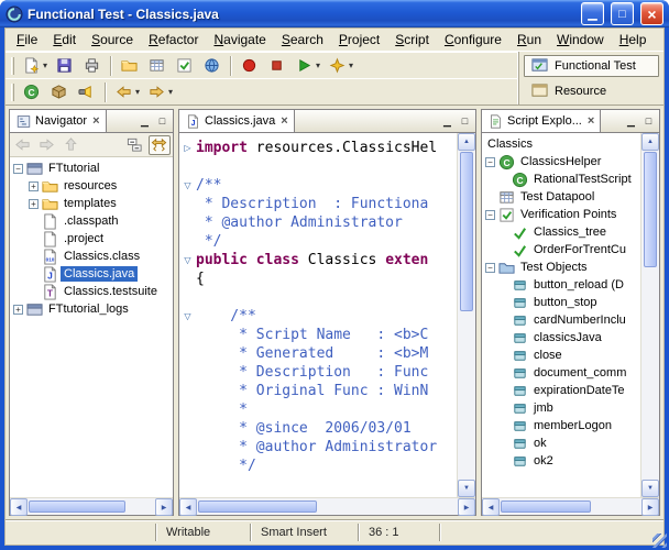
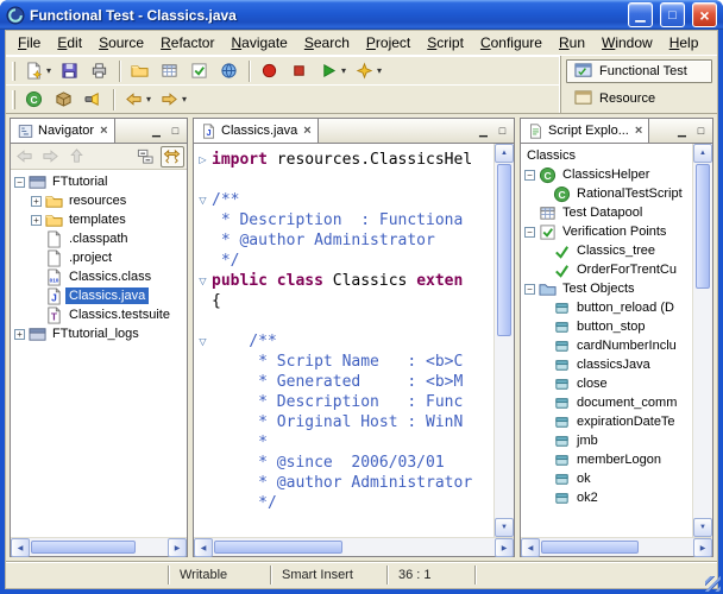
  Functional Test - Classics.java
  File
  Edit
  Source
  Refactor
  Navigate
  Search
  Project
  Script
  Configure
  Run
  Window
  Help
  C
  Functional Test
  Resource
  Navigator
  FTtutorial
  resources
  templates
  .classpath
  .project
  Classics.class
  J
  Classics.java
  T
  Classics.testsuite
  FTtutorial_logs
  J
  Classics.java
  import resources.ClassicsHel
  /**
  * Description : Functiona
  * @author Administrator
  */
  public class Classics exten
  {
  /**
  * Script Name : <b>C
  * Generated : <b>M
  * Description : Func
- * Original Func : WinN
+ * Original Host : WinN
  *
  * @since 2006/03/01
  * @author Administrator
  */
  Script Explo...
  Classics
  C
  ClassicsHelper
  C
  RationalTestScript
  Test Datapool
  Verification Points
  Classics_tree
  OrderForTrentCu
  Test Objects
  button_reload (D
  button_stop
  cardNumberInclu
  classicsJava
  close
  document_comm
  expirationDateTe
  jmb
  memberLogon
  ok
  ok2
  Writable
  Smart Insert
  36 : 1
